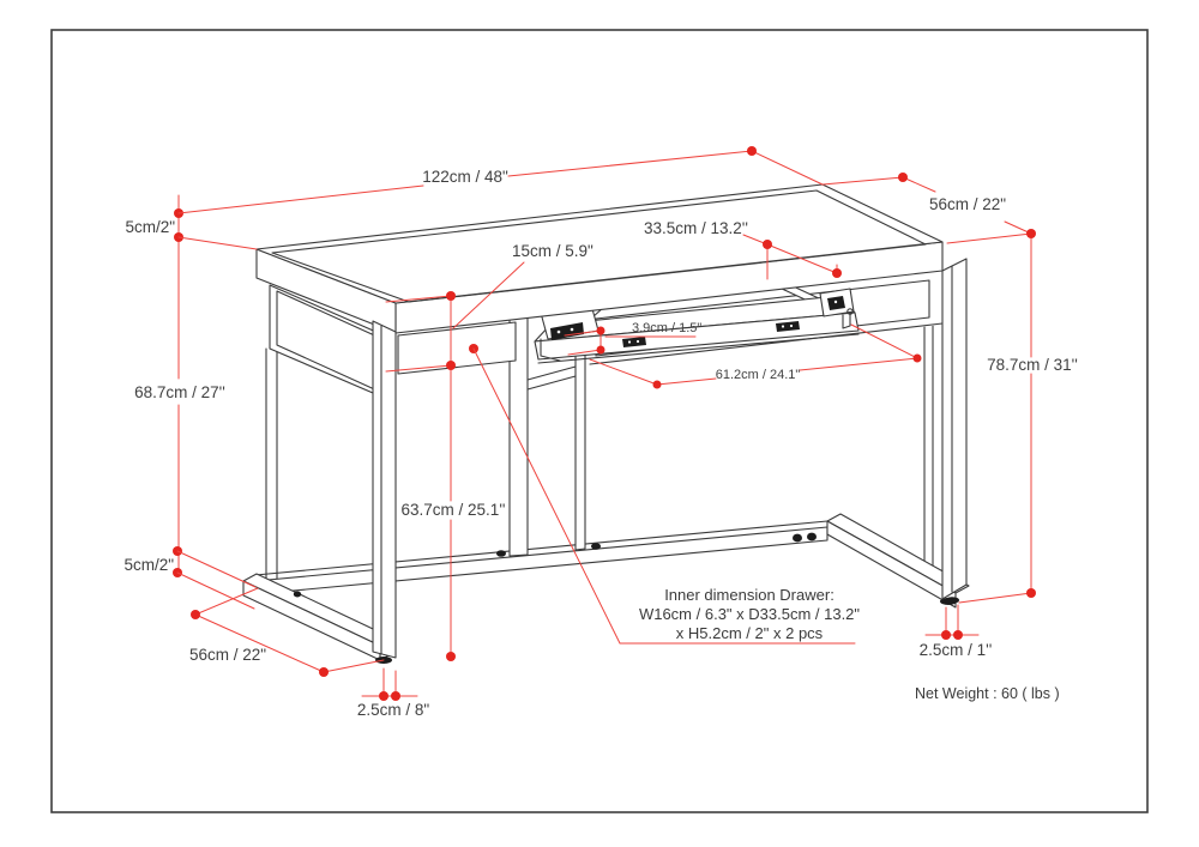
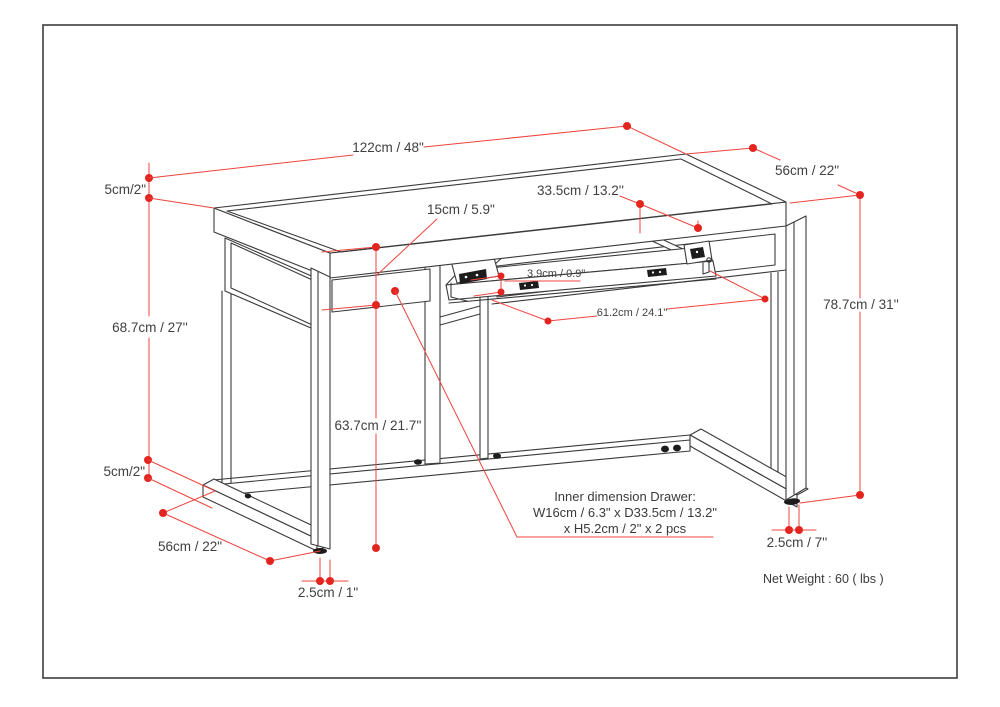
  122cm / 48"
  56cm / 22"
  5cm/2"
  68.7cm / 27''
  5cm/2"
  56cm / 22"
- 2.5cm / 8"
+ 2.5cm / 1"
- 63.7cm / 25.1''
+ 63.7cm / 21.7''
  15cm / 5.9"
  33.5cm / 13.2''
- 3.9cm / 1.5"
+ 3.9cm / 0.9"
  61.2cm / 24.1"
  78.7cm / 31''
- 2.5cm / 1''
+ 2.5cm / 7''
  Inner dimension Drawer:
  W16cm / 6.3" x D33.5cm / 13.2"
  x H5.2cm / 2" x 2 pcs
  Net Weight : 60 ( lbs )
